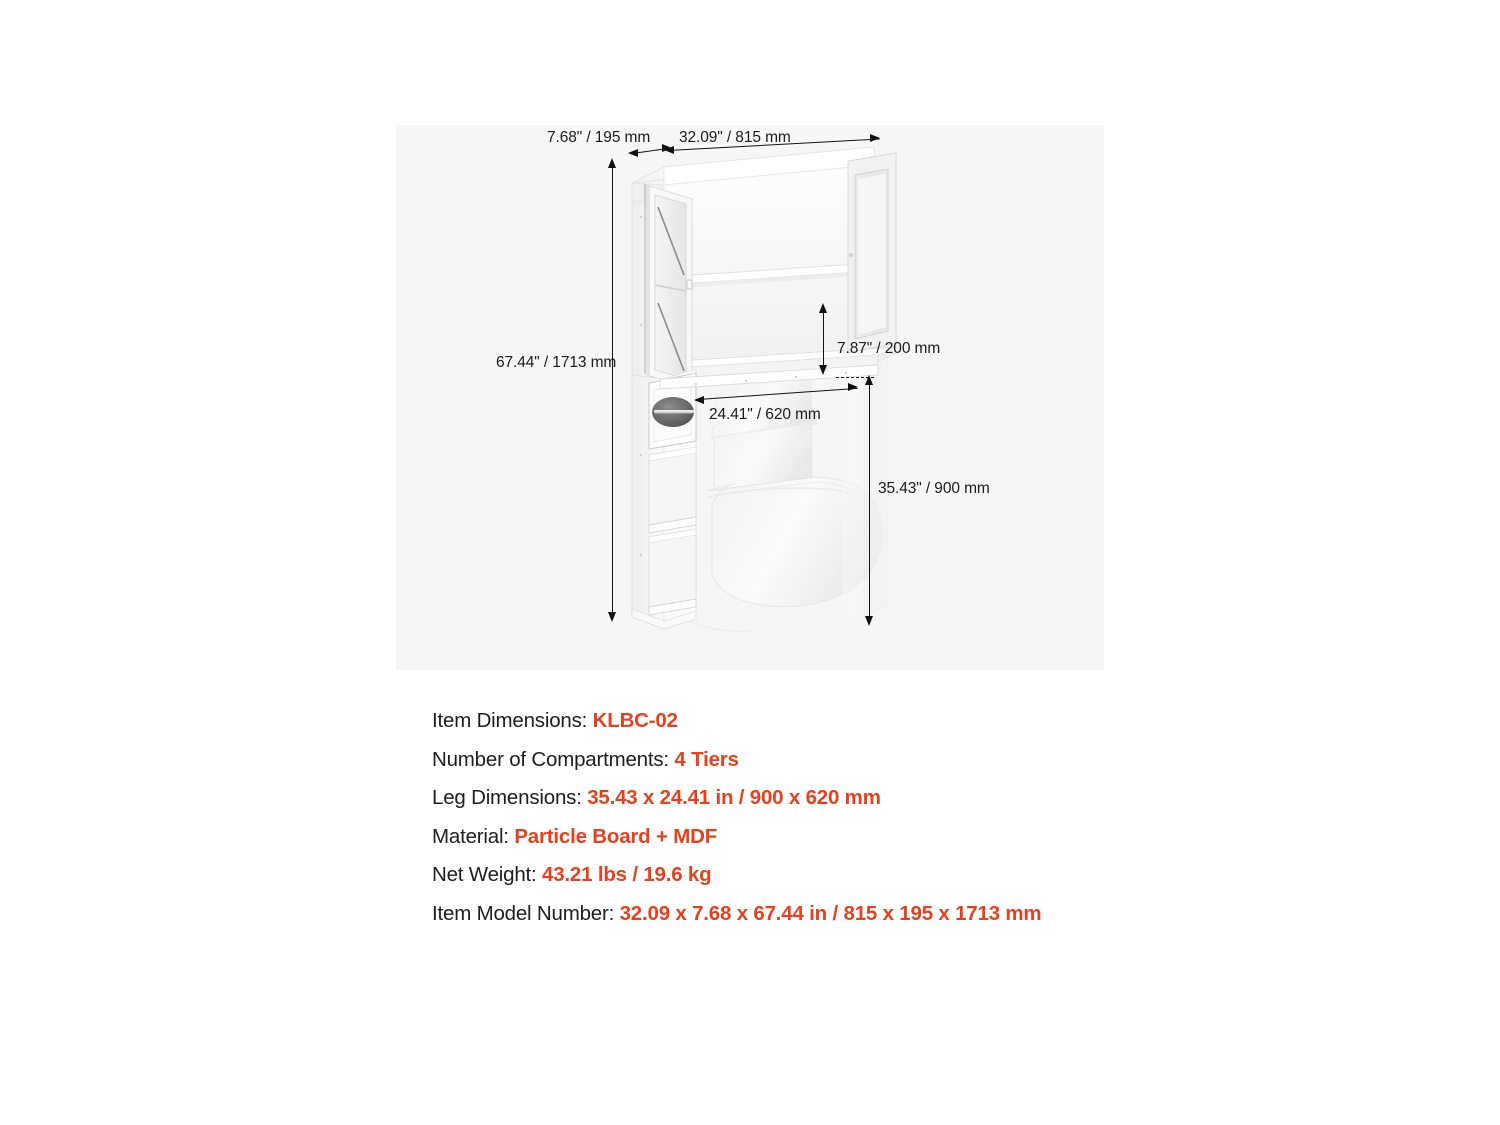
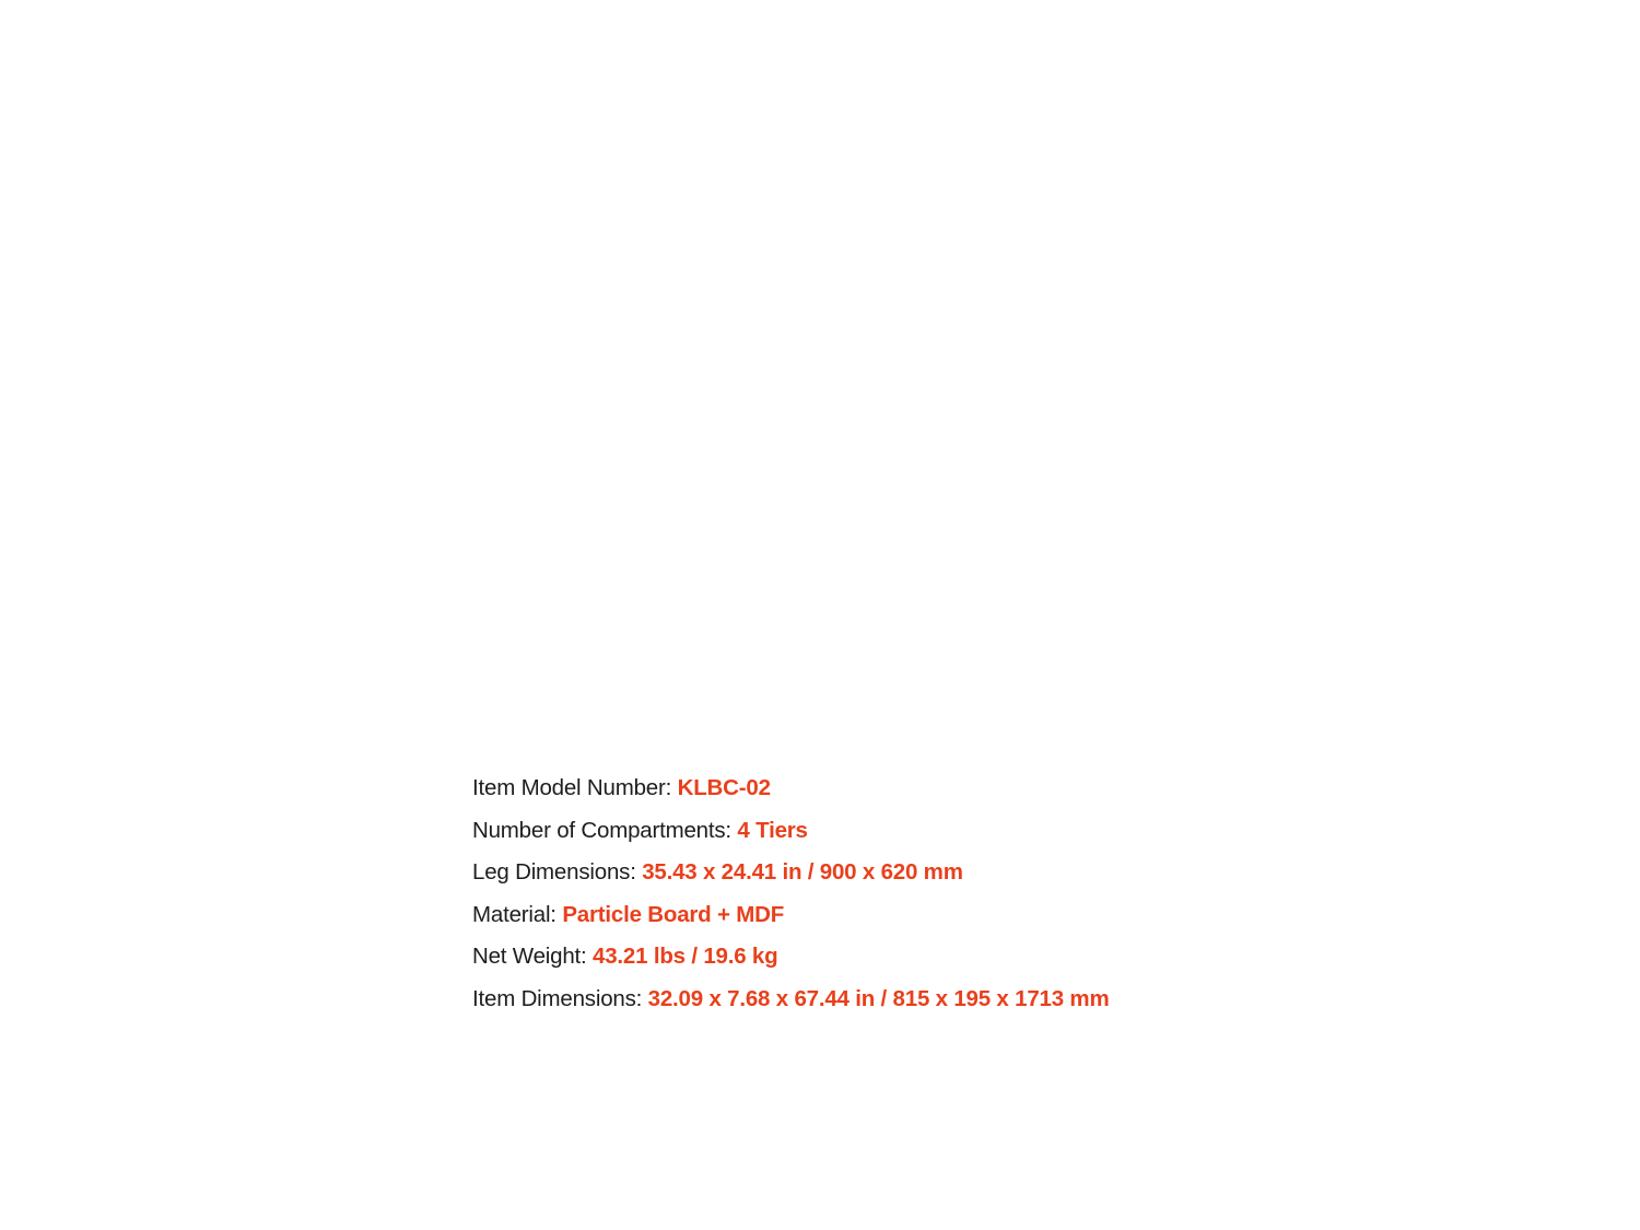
- 7.68" / 195 mm
- 32.09" / 815 mm
- 67.44" / 1713 mm
- 7.87" / 200 mm
- 24.41" / 620 mm
- 35.43" / 900 mm
- Item Dimensions: KLBC-02
+ Item Model Number: KLBC-02
  Number of Compartments: 4 Tiers
  Leg Dimensions: 35.43 x 24.41 in / 900 x 620 mm
  Material: Particle Board + MDF
  Net Weight: 43.21 lbs / 19.6 kg
- Item Model Number: 32.09 x 7.68 x 67.44 in / 815 x 195 x 1713 mm
+ Item Dimensions: 32.09 x 7.68 x 67.44 in / 815 x 195 x 1713 mm
